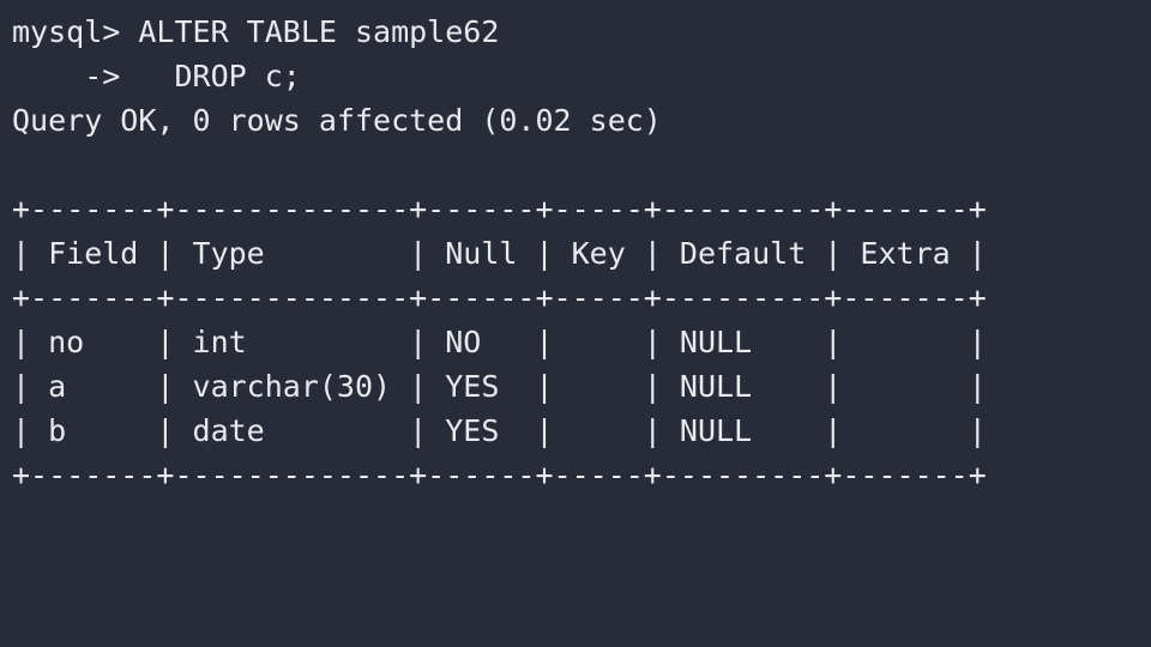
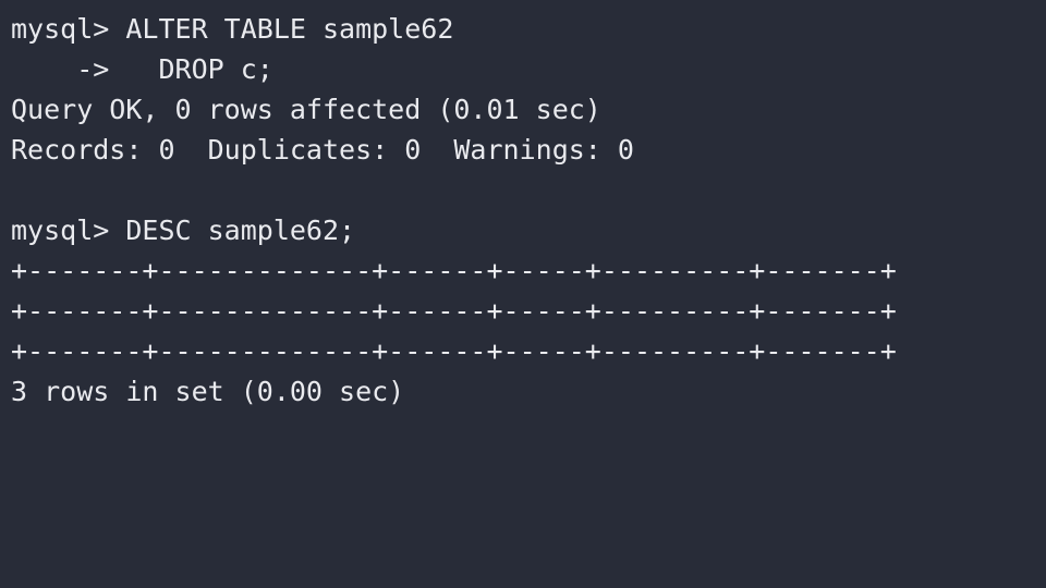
  mysql> ALTER TABLE sample62
  -> DROP c;
- Query OK, 0 rows affected (0.02 sec)
+ Query OK, 0 rows affected (0.01 sec)
+ Records: 0 Duplicates: 0 Warnings: 0
+ mysql> DESC sample62;
  +-------+-------------+------+-----+---------+-------+
- | Field | Type | Null | Key | Default | Extra |
  +-------+-------------+------+-----+---------+-------+
- | no | int | NO | | NULL | |
- | a | varchar(30) | YES | | NULL | |
- | b | date | YES | | NULL | |
  +-------+-------------+------+-----+---------+-------+
+ 3 rows in set (0.00 sec)
